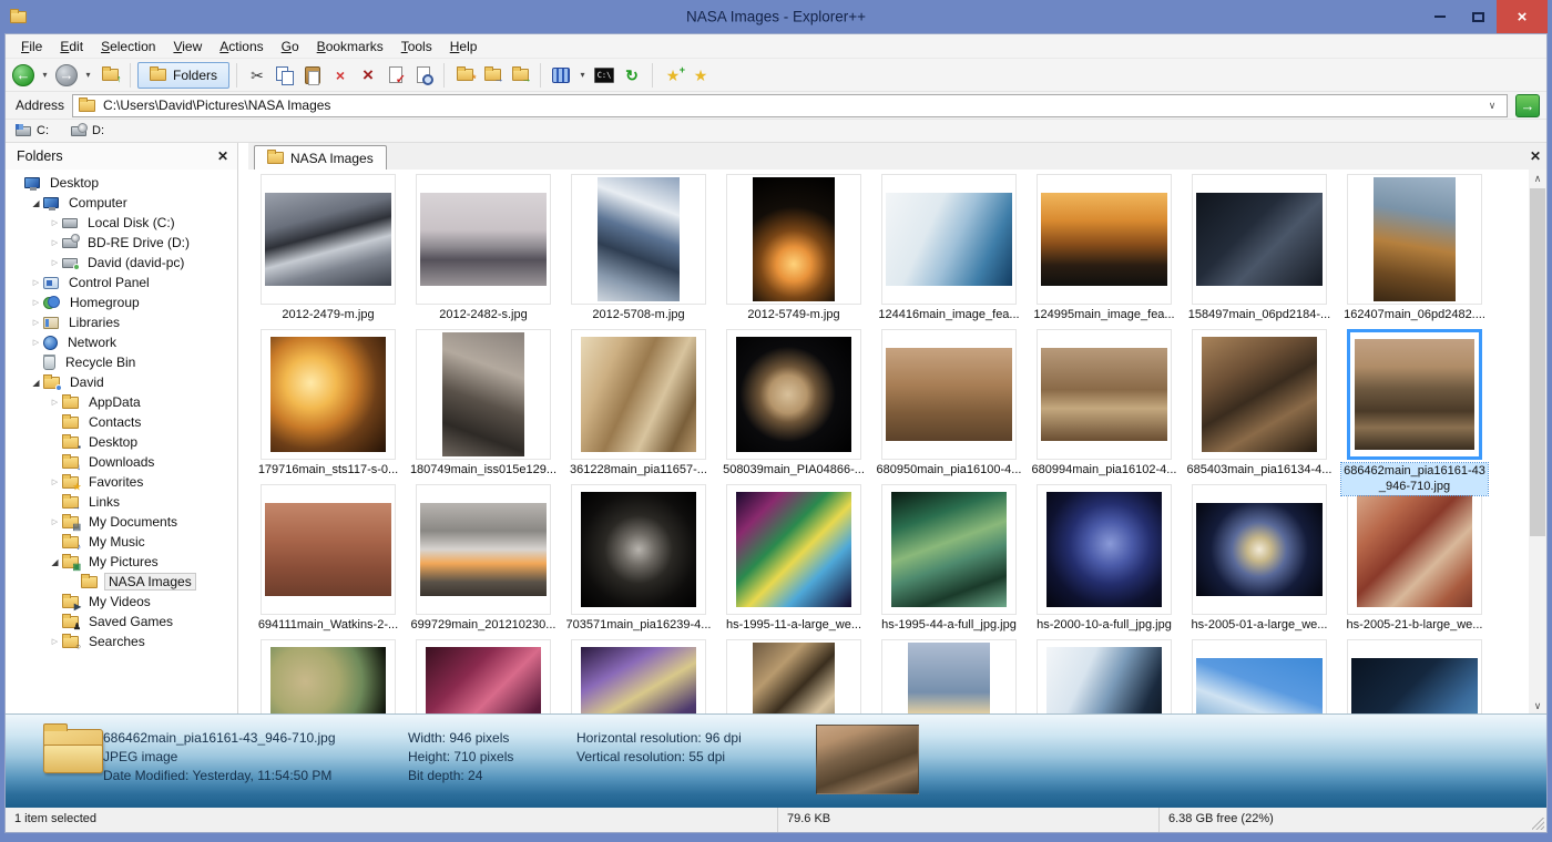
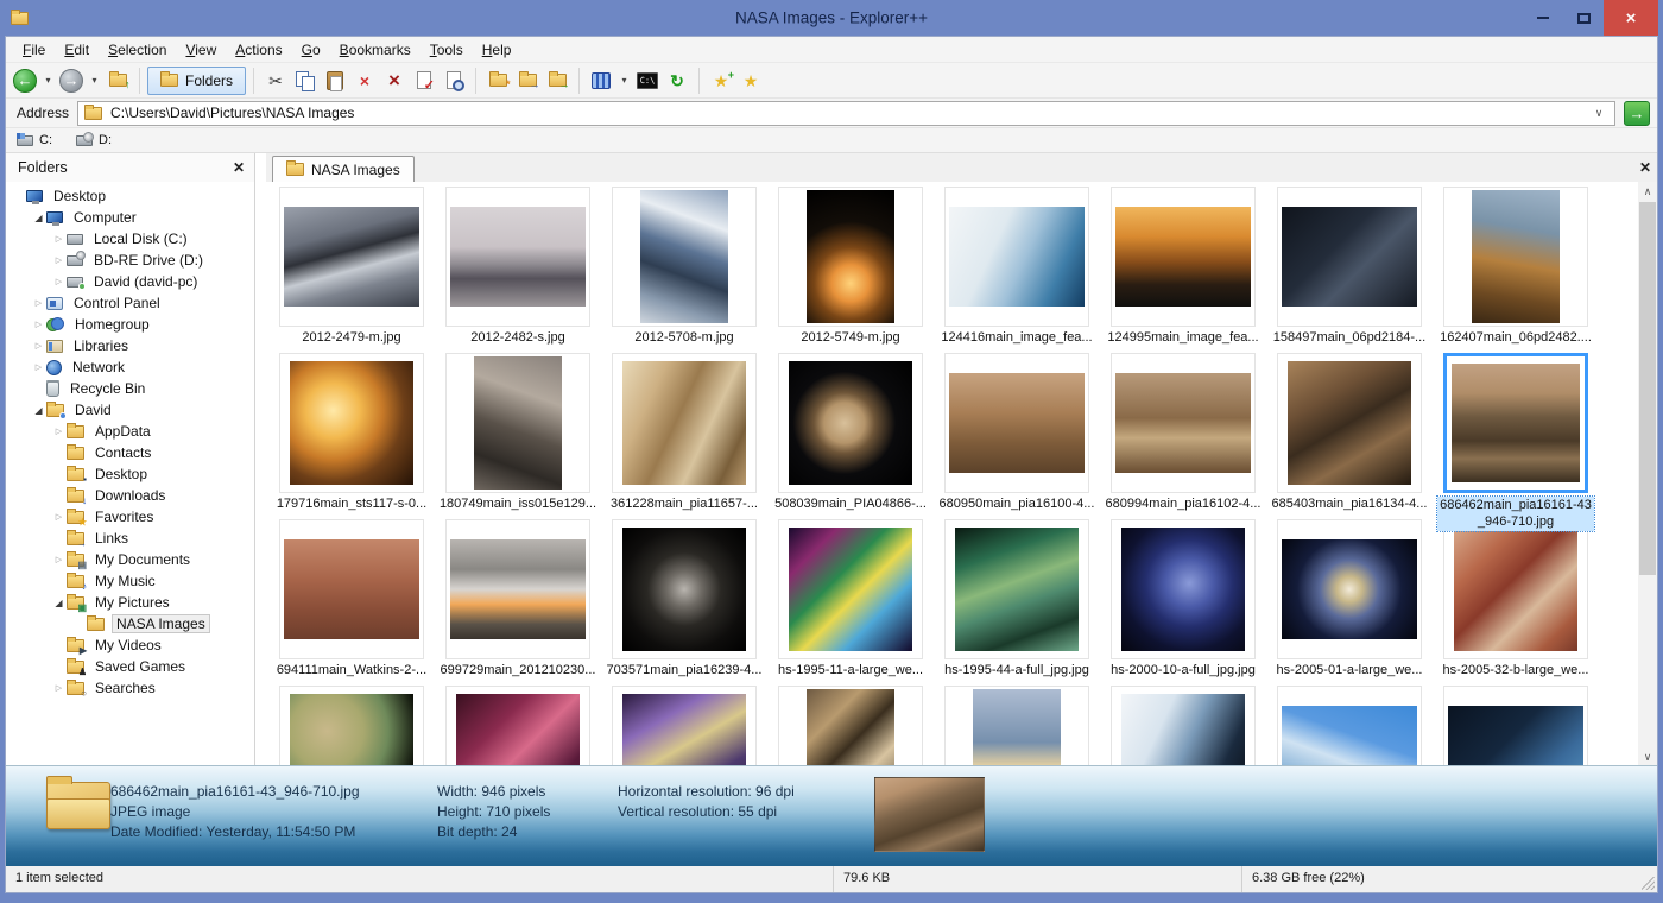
  NASA Images - Explorer++
  ×
  File
  Edit
  Selection
  View
  Actions
  Go
  Bookmarks
  Tools
  Help
  ←
  ▾
  →
  ▾
  ↑
  Folders
  ✂
  ×
  ×
  *
  →
  →
  ▾
  C:\
  ↻
  ★
  +
  ★
  Address
  C:\Users\David\Pictures\NASA Images
  ∨
  →
  C:
  D:
  Folders
  ✕
  Desktop
  ◢
  Computer
  Local Disk (C:)
  BD-RE Drive (D:)
  David (david-pc)
  Control Panel
  Homegroup
  Libraries
  Network
  Recycle Bin
  ◢
  David
  AppData
  Contacts
  ▪
  Desktop
  ↓
  Downloads
  ★
  Favorites
  →
  Links
  ▤
  My Documents
  ♪
  My Music
  ◢
  ▣
  My Pictures
  NASA Images
  ▶
  My Videos
  ♟
  Saved Games
  ○
  Searches
  NASA Images
  ✕
  2012-2479-m.jpg
  2012-2482-s.jpg
  2012-5708-m.jpg
  2012-5749-m.jpg
  124416main_image_fea...
  124995main_image_fea...
  158497main_06pd2184-...
  162407main_06pd2482....
  179716main_sts117-s-0...
  180749main_iss015e129...
  361228main_pia11657-...
  508039main_PIA04866-...
  680950main_pia16100-4...
  680994main_pia16102-4...
  685403main_pia16134-4...
  686462main_pia16161-43_946-710.jpg
  694111main_Watkins-2-...
  699729main_201210230...
  703571main_pia16239-4...
  hs-1995-11-a-large_we...
  hs-1995-44-a-full_jpg.jpg
  hs-2000-10-a-full_jpg.jpg
  hs-2005-01-a-large_we...
- hs-2005-21-b-large_we...
+ hs-2005-32-b-large_we...
  ∧
  ∨
  686462main_pia16161-43_946-710.jpg
  JPEG image
  Date Modified: Yesterday, 11:54:50 PM
  Width: 946 pixels
  Height: 710 pixels
  Bit depth: 24
  Horizontal resolution: 96 dpi
  Vertical resolution: 55 dpi
  1 item selected
  79.6 KB
  6.38 GB free (22%)
